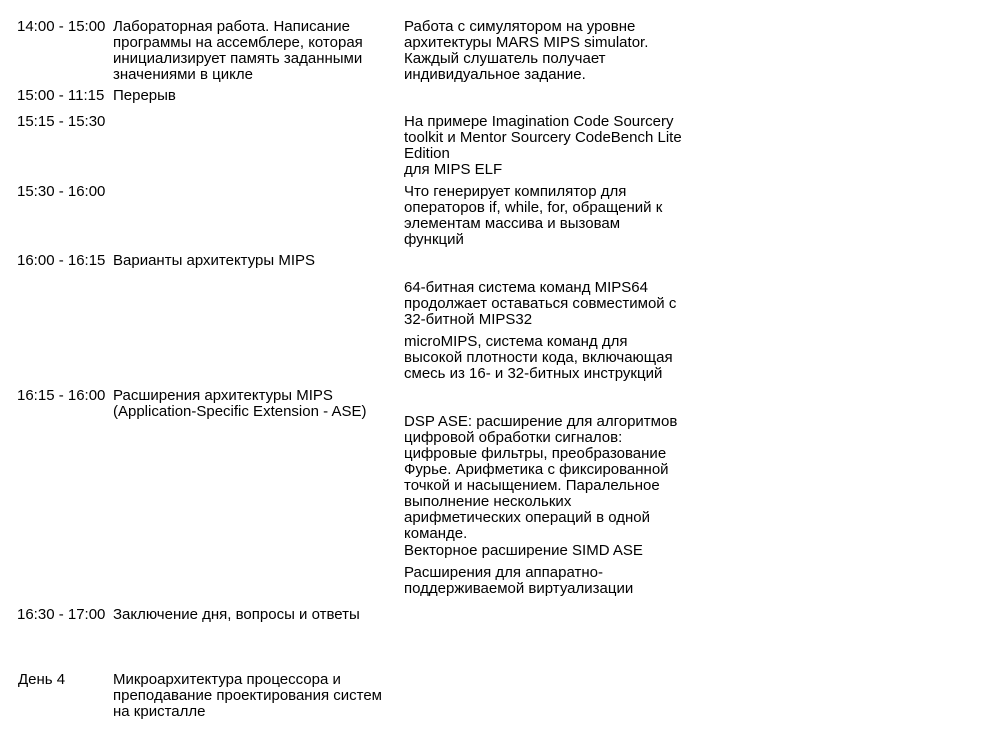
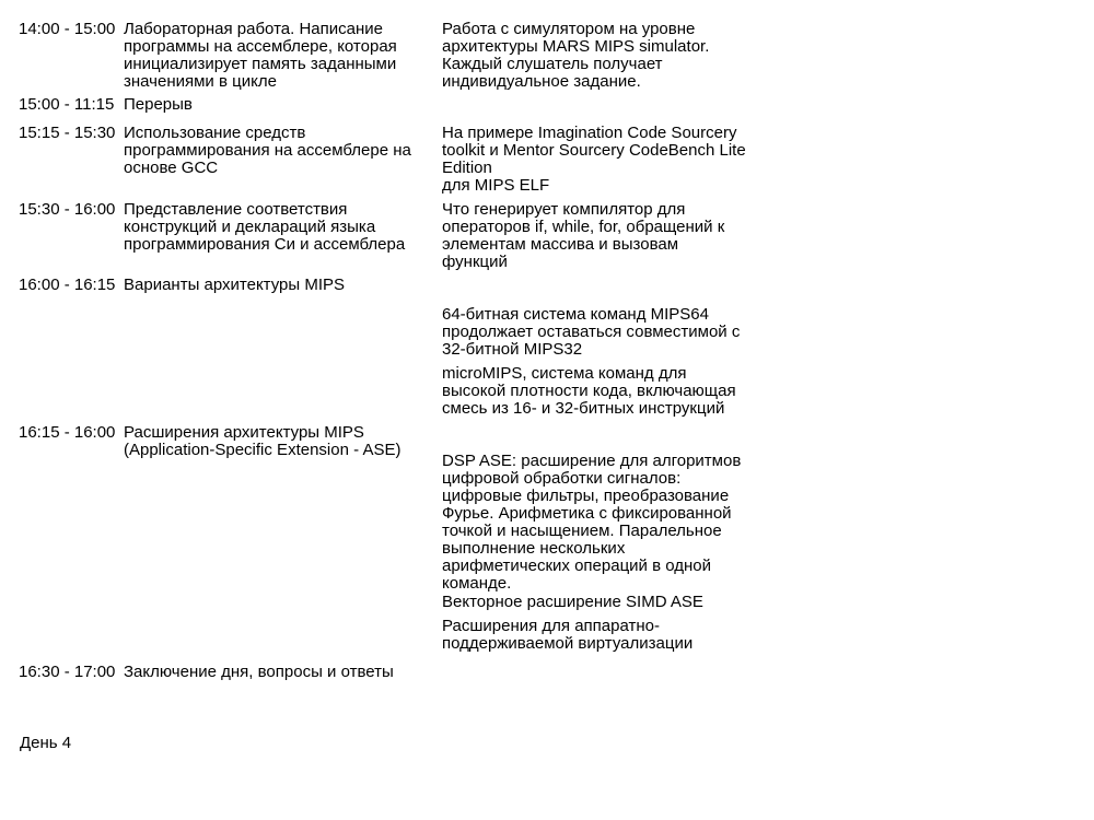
  14:00 - 15:00
  Лабораторная работа. Написание
  программы на ассемблере, которая
  инициализирует память заданными
  значениями в цикле
  Работа с симулятором на уровне
  архитектуры MARS MIPS simulator.
  Каждый слушатель получает
  индивидуальное задание.
  15:00 - 11:15
  Перерыв
  15:15 - 15:30
+ Использование средств
+ программирования на ассемблере на
+ основе GCC
  На примере Imagination Code Sourcery
  toolkit и Mentor Sourcery CodeBench Lite
  Edition
  для MIPS ELF
  15:30 - 16:00
+ Представление соответствия
+ конструкций и деклараций языка
+ программирования Си и ассемблера
  Что генерирует компилятор для
  операторов if, while, for, обращений к
  элементам массива и вызовам
  функций
  16:00 - 16:15
  Варианты архитектуры MIPS
  64-битная система команд MIPS64
  продолжает оставаться совместимой с
  32-битной MIPS32
  microMIPS, система команд для
  высокой плотности кода, включающая
  смесь из 16- и 32-битных инструкций
  16:15 - 16:00
  Расширения архитектуры MIPS
  (Application-Specific Extension - ASE)
  DSP ASE: расширение для алгоритмов
  цифровой обработки сигналов:
  цифровые фильтры, преобразование
  Фурье. Арифметика с фиксированной
  точкой и насыщением. Паралельное
  выполнение нескольких
  арифметических операций в одной
  команде.
  Векторное расширение SIMD ASE
  Расширения для аппаратно-
  поддерживаемой виртуализации
  16:30 - 17:00
  Заключение дня, вопросы и ответы
  День 4
- Микроархитектура процессора и
- преподавание проектирования систем
- на кристалле
